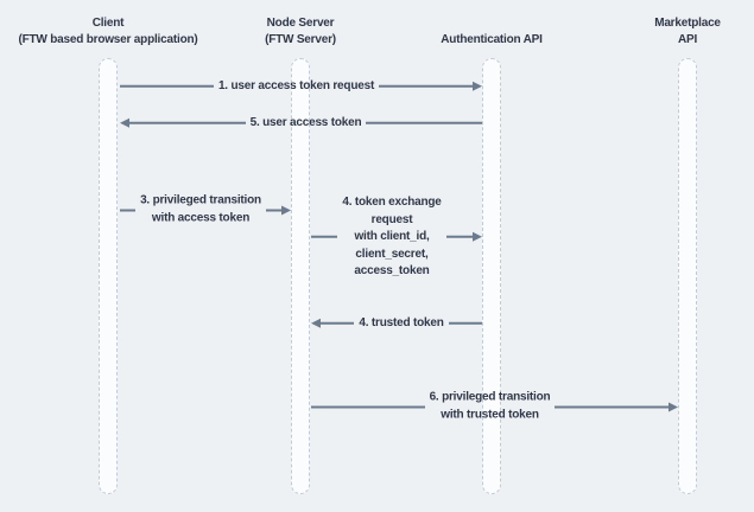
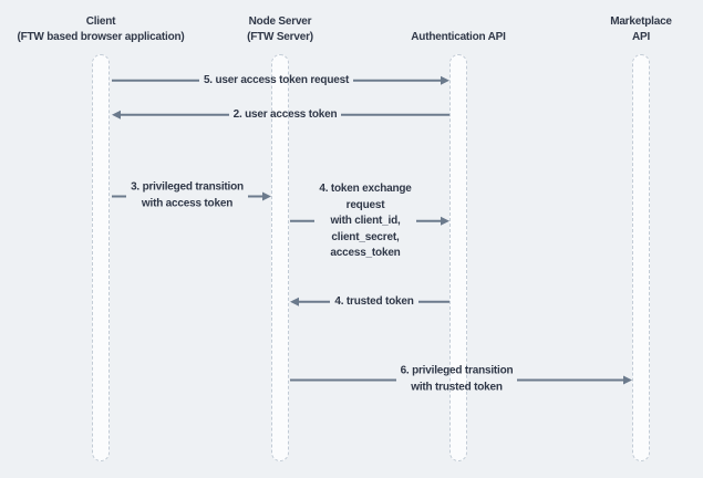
  Client
  (FTW based browser application)
  Node Server
  (FTW Server)
  Authentication API
  Marketplace API
- 1. user access token request
+ 5. user access token request
- 5. user access token
+ 2. user access token
  3. privileged transition
  with access token
  4. token exchange
  request
  with client_id,
  client_secret,
  access_token
  4. trusted token
  6. privileged transition
  with trusted token
